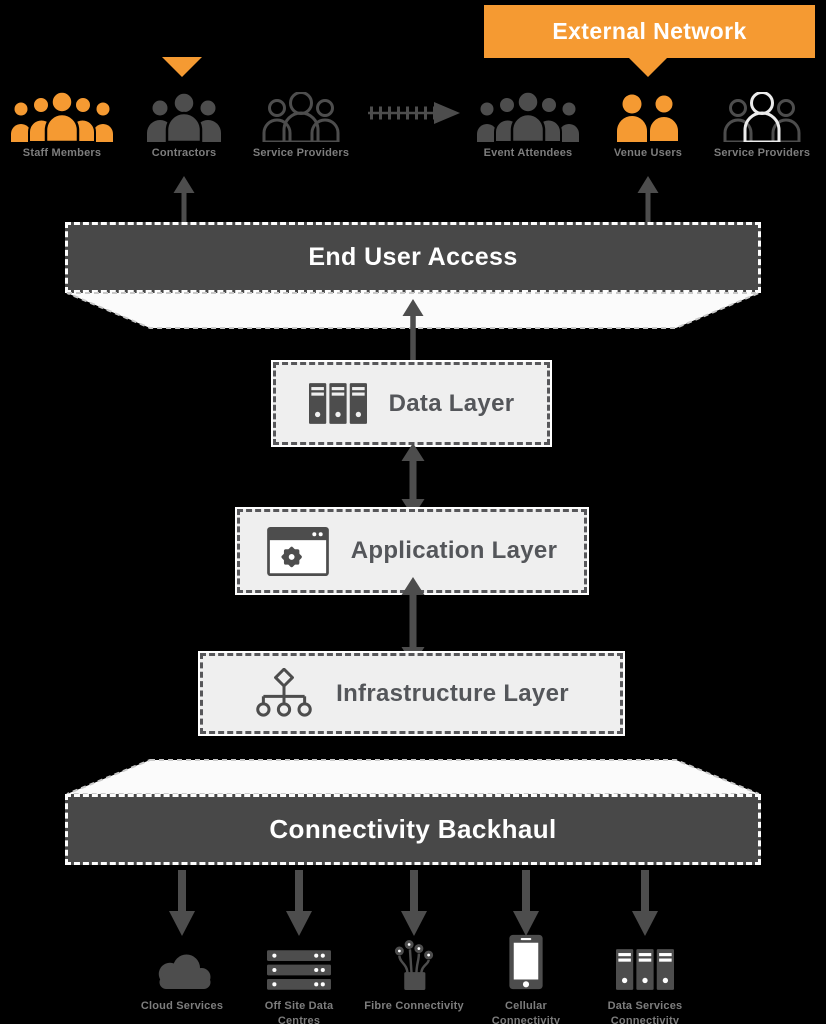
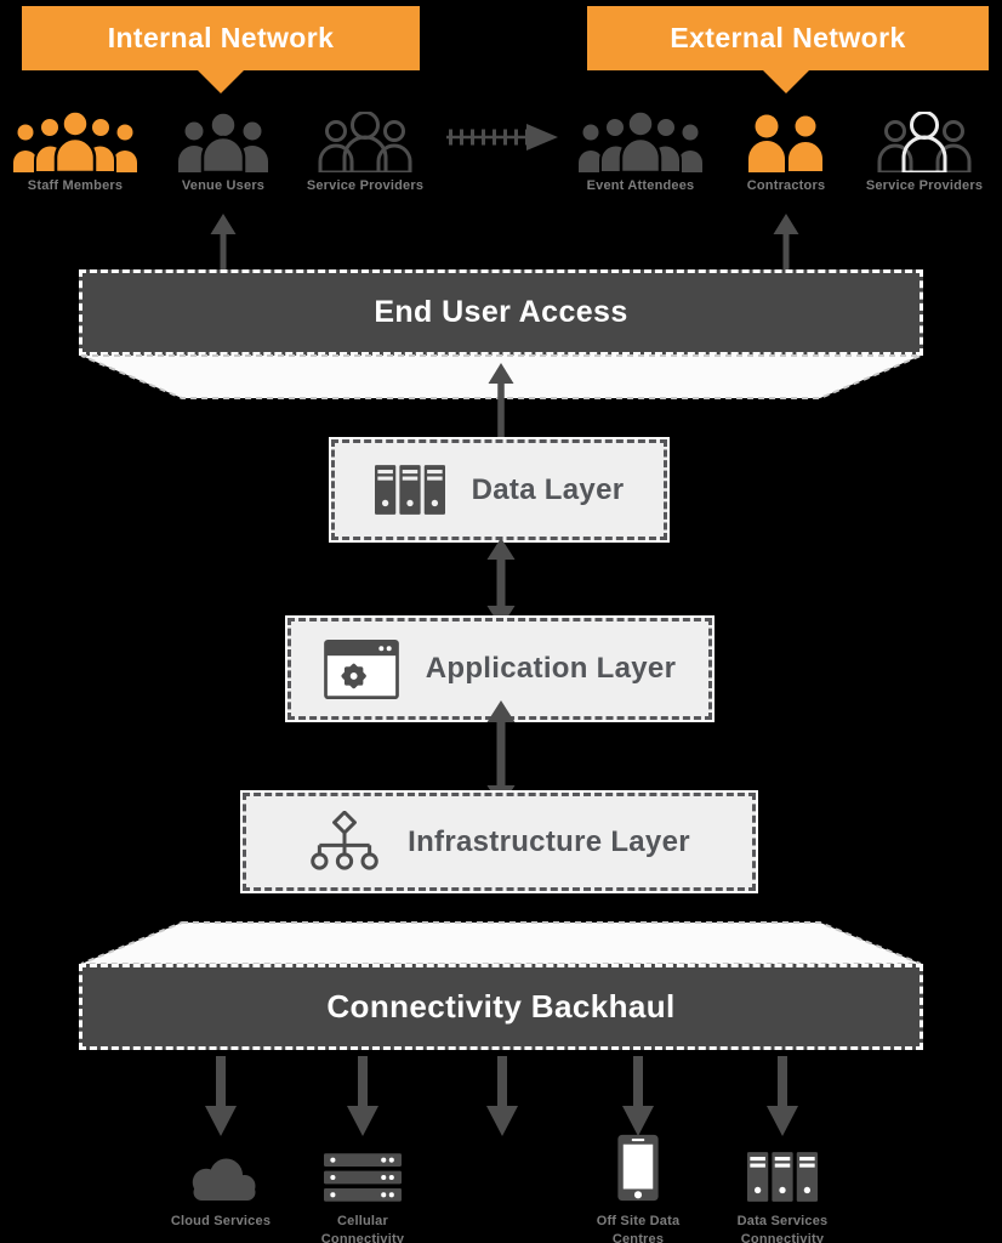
+ Internal Network
  External Network
  Staff Members
- Contractors
+ Venue Users
  Service Providers
  Event Attendees
- Venue Users
+ Contractors
  Service Providers
  End User Access
  Data Layer
  Application Layer
  Infrastructure Layer
  Connectivity Backhaul
  Cloud Services
- Off Site Data Centres
+ Cellular Connectivity
- Fibre Connectivity
- Cellular Connectivity
+ Off Site Data Centres
  Data Services Connectivity
